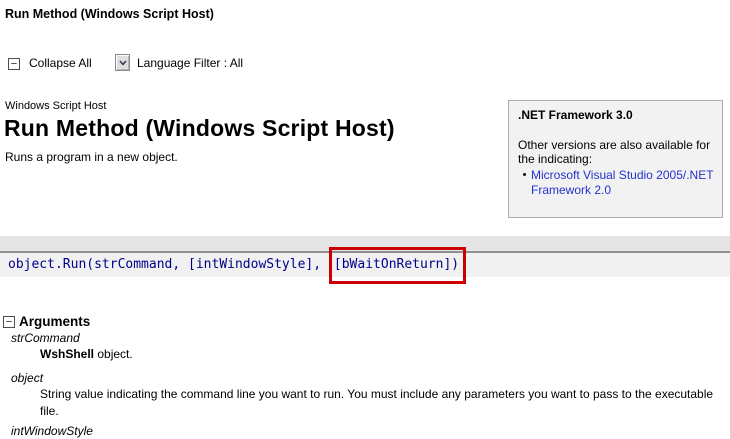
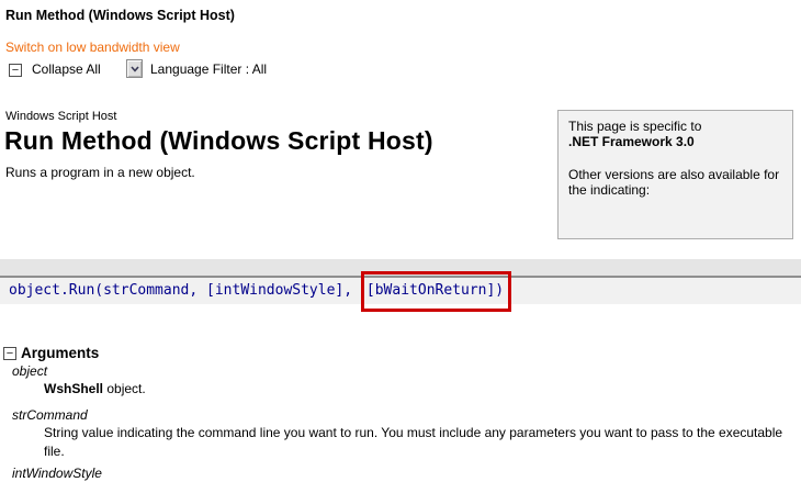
  Run Method (Windows Script Host)
+ Switch on low bandwidth view
  −
  Collapse All
  Language Filter : All
  Windows Script Host
  Run Method (Windows Script Host)
  Runs a program in a new object.
+ This page is specific to
  .NET Framework 3.0
  Other versions are also available for the indicating:
- •
- Microsoft Visual Studio 2005/.NET Framework 2.0
  object.Run(strCommand, [intWindowStyle], [bWaitOnReturn])
  −
  Arguments
- strCommand
+ object
  WshShell object.
- object
+ strCommand
  String value indicating the command line you want to run. You must include any parameters you want to pass to the executable file.
  intWindowStyle
